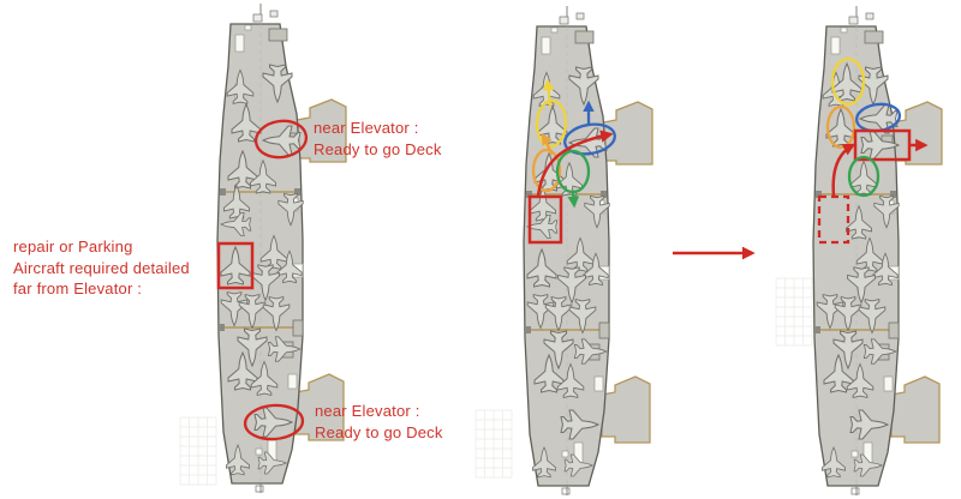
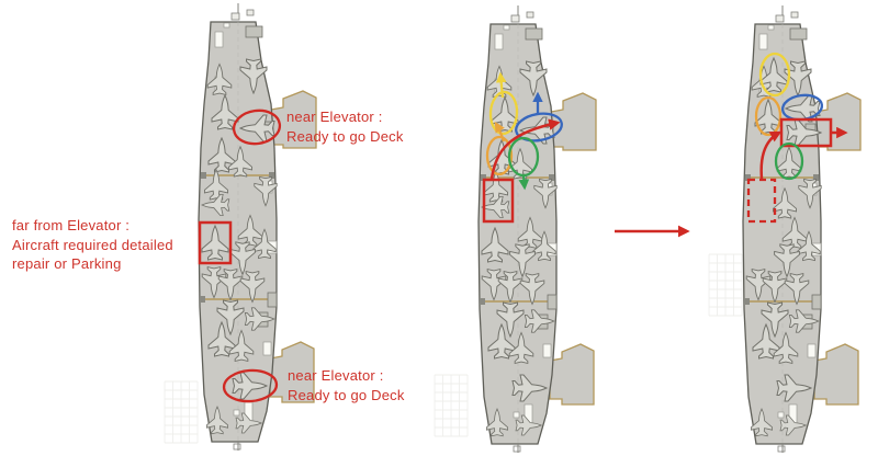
  near Elevator :
  Ready to go Deck
- repair or Parking
+ far from Elevator :
  Aircraft required detailed
- far from Elevator :
+ repair or Parking
  near Elevator :
  Ready to go Deck
